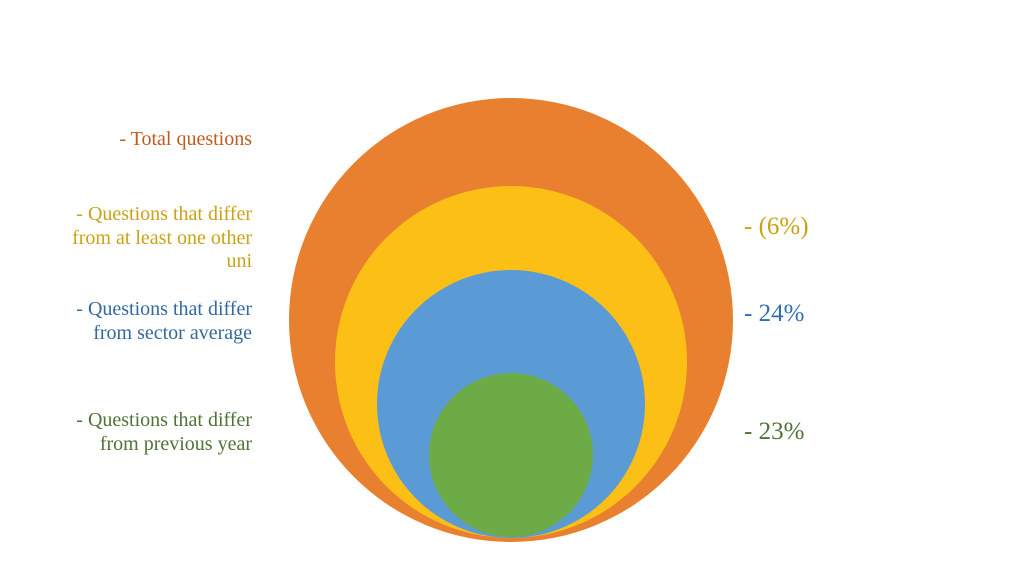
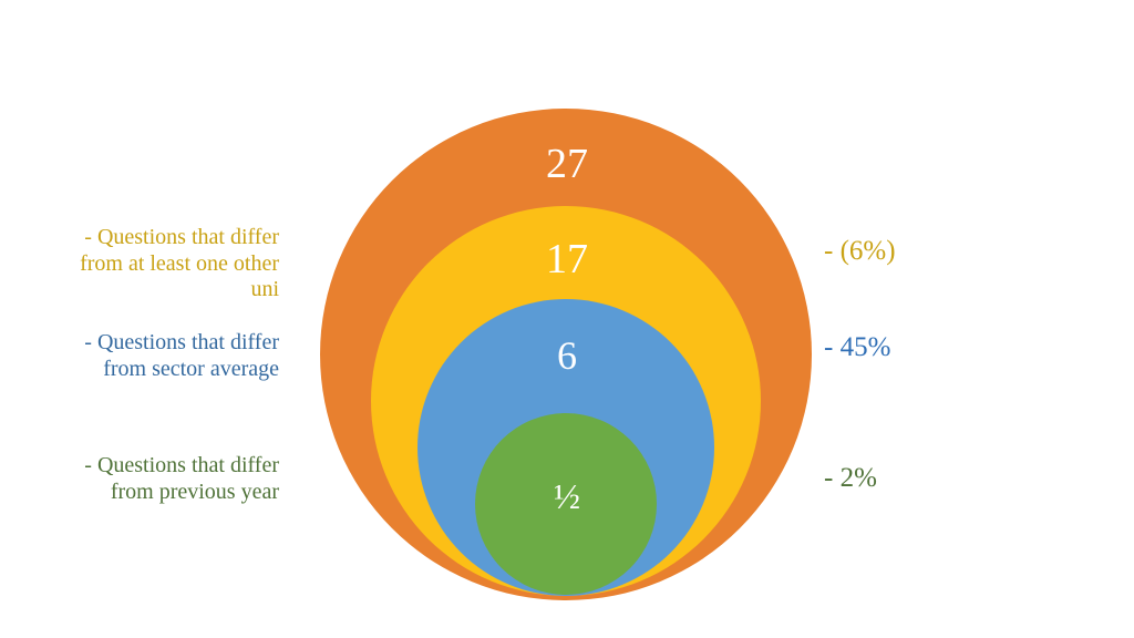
- - Total questions
  - Questions that differ
  from at least one other
  uni
  - Questions that differ
  from sector average
  - Questions that differ
  from previous year
+ 27
+ 17
+ 6
+ ½
  - (6%)
- - 24%
+ - 45%
- - 23%
+ - 2%
